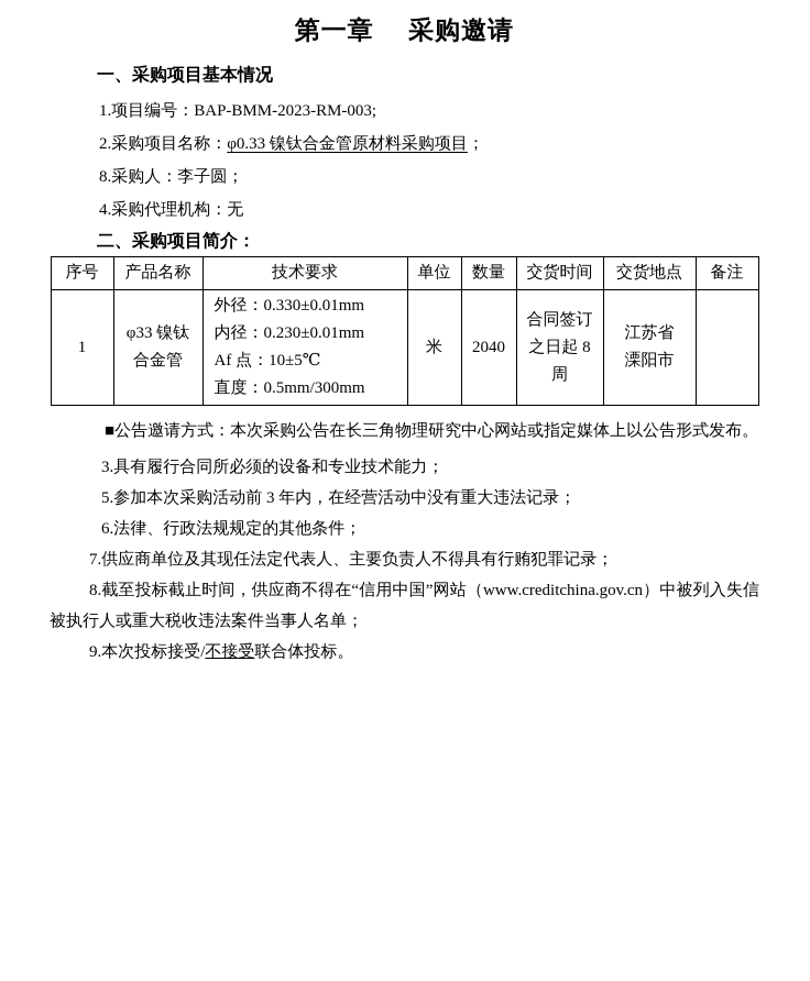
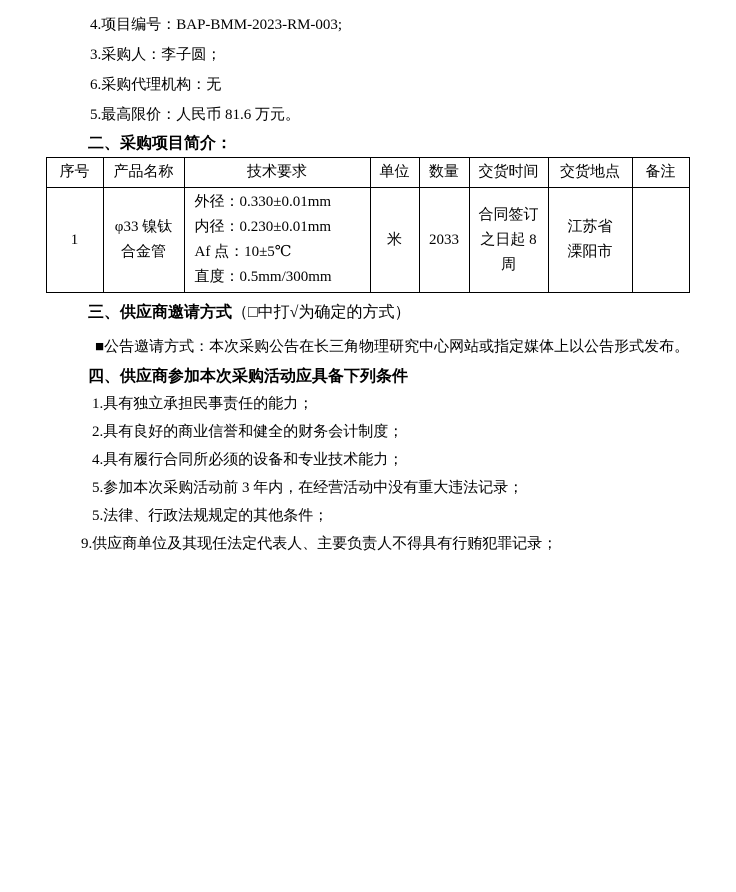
- 第一章 采购邀请
- 一、采购项目基本情况
- 1.项目编号：BAP-BMM-2023-RM-003;
+ 4.项目编号：BAP-BMM-2023-RM-003;
- 2.采购项目名称：φ0.33 镍钛合金管原材料采购项目；
- 8.采购人：李子圆；
+ 3.采购人：李子圆；
- 4.采购代理机构：无
+ 6.采购代理机构：无
+ 5.最高限价：人民币 81.6 万元。
  二、采购项目简介：
  序号	产品名称	技术要求	单位	数量	交货时间	交货地点	备注
- 1	φ33 镍钛 合金管	外径：0.330±0.01mm 内径：0.230±0.01mm Af 点：10±5℃ 直度：0.5mm/300mm	米	2040	合同签订 之日起 8 周	江苏省 溧阳市
+ 1	φ33 镍钛 合金管	外径：0.330±0.01mm 内径：0.230±0.01mm Af 点：10±5℃ 直度：0.5mm/300mm	米	2033	合同签订 之日起 8 周	江苏省 溧阳市
+ 三、供应商邀请方式（□中打√为确定的方式）
  ■公告邀请方式：本次采购公告在长三角物理研究中心网站或指定媒体上以公告形式发布。
+ 四、供应商参加本次采购活动应具备下列条件
+ 1.具有独立承担民事责任的能力；
+ 2.具有良好的商业信誉和健全的财务会计制度；
- 3.具有履行合同所必须的设备和专业技术能力；
+ 4.具有履行合同所必须的设备和专业技术能力；
  5.参加本次采购活动前 3 年内，在经营活动中没有重大违法记录；
- 6.法律、行政法规规定的其他条件；
+ 5.法律、行政法规规定的其他条件；
- 7.供应商单位及其现任法定代表人、主要负责人不得具有行贿犯罪记录；
+ 9.供应商单位及其现任法定代表人、主要负责人不得具有行贿犯罪记录；
- 8.截至投标截止时间，供应商不得在“信用中国”网站（www.creditchina.gov.cn）中被列入失信被执行人或重大税收违法案件当事人名单；
- 9.本次投标接受/不接受联合体投标。
